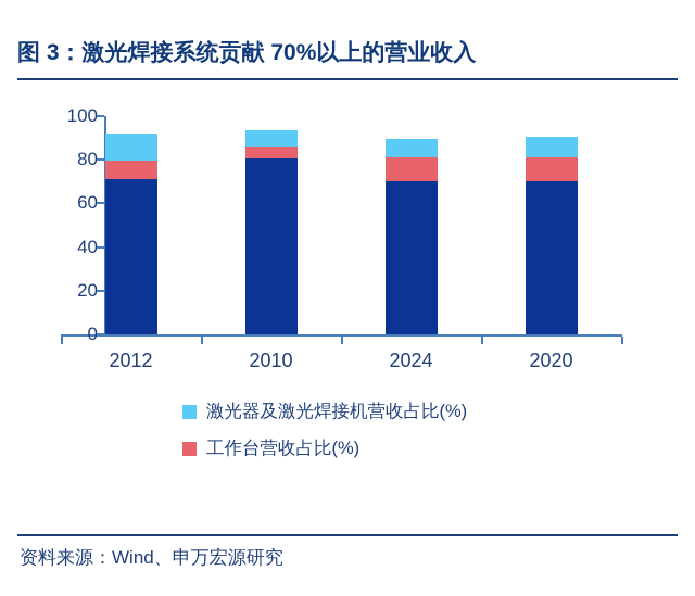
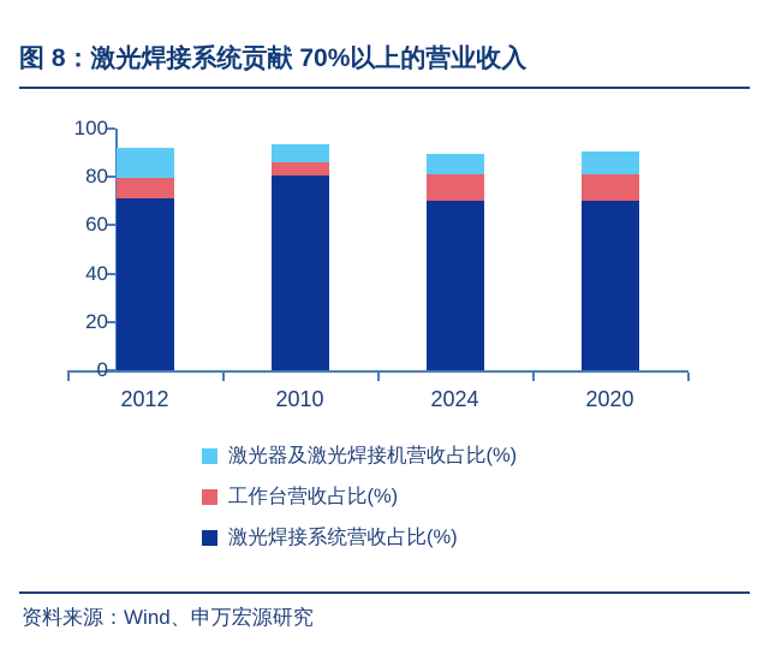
- 图 3：激光焊接系统贡献 70%以上的营业收入
+ 图 8：激光焊接系统贡献 70%以上的营业收入
  0
  20
  40
  60
  80
  100
  2012
  2010
  2024
  2020
  激光器及激光焊接机营收占比(%)
  工作台营收占比(%)
+ 激光焊接系统营收占比(%)
  资料来源：Wind、申万宏源研究
